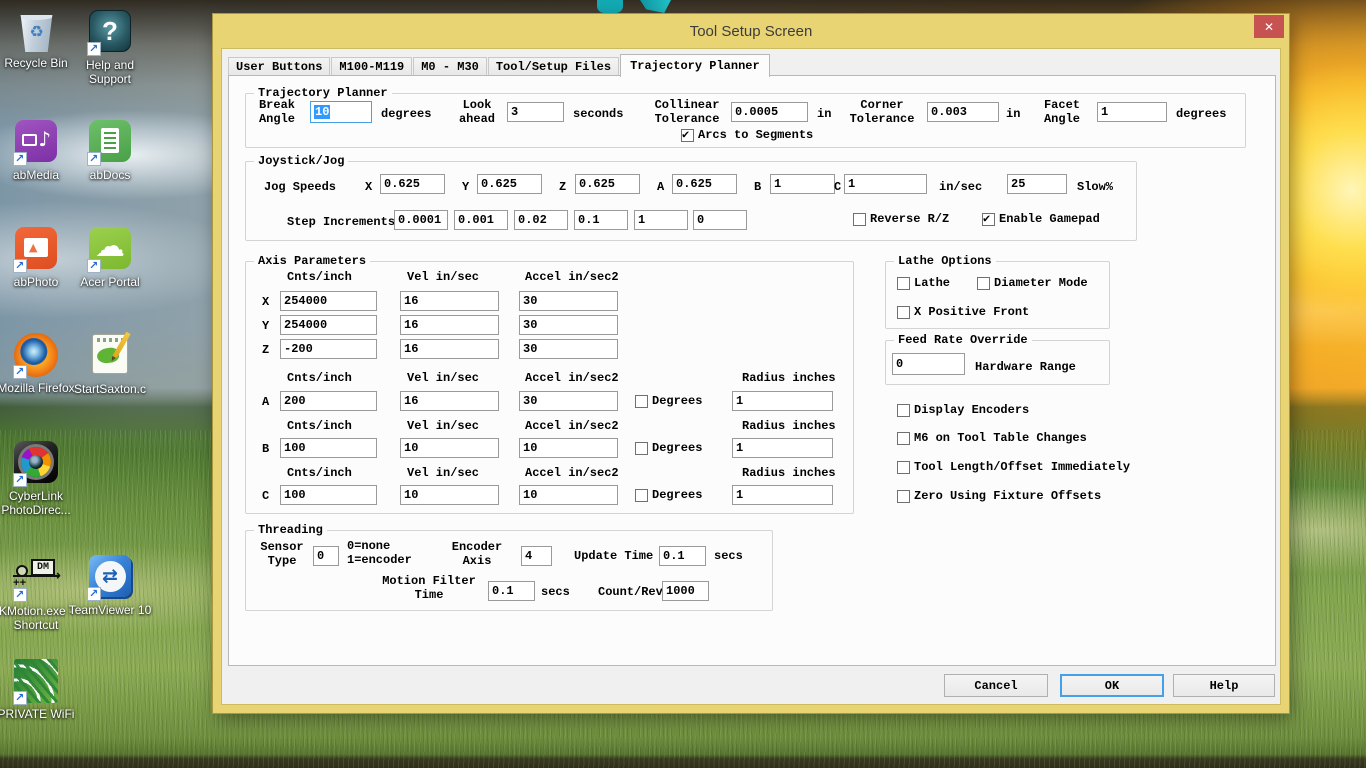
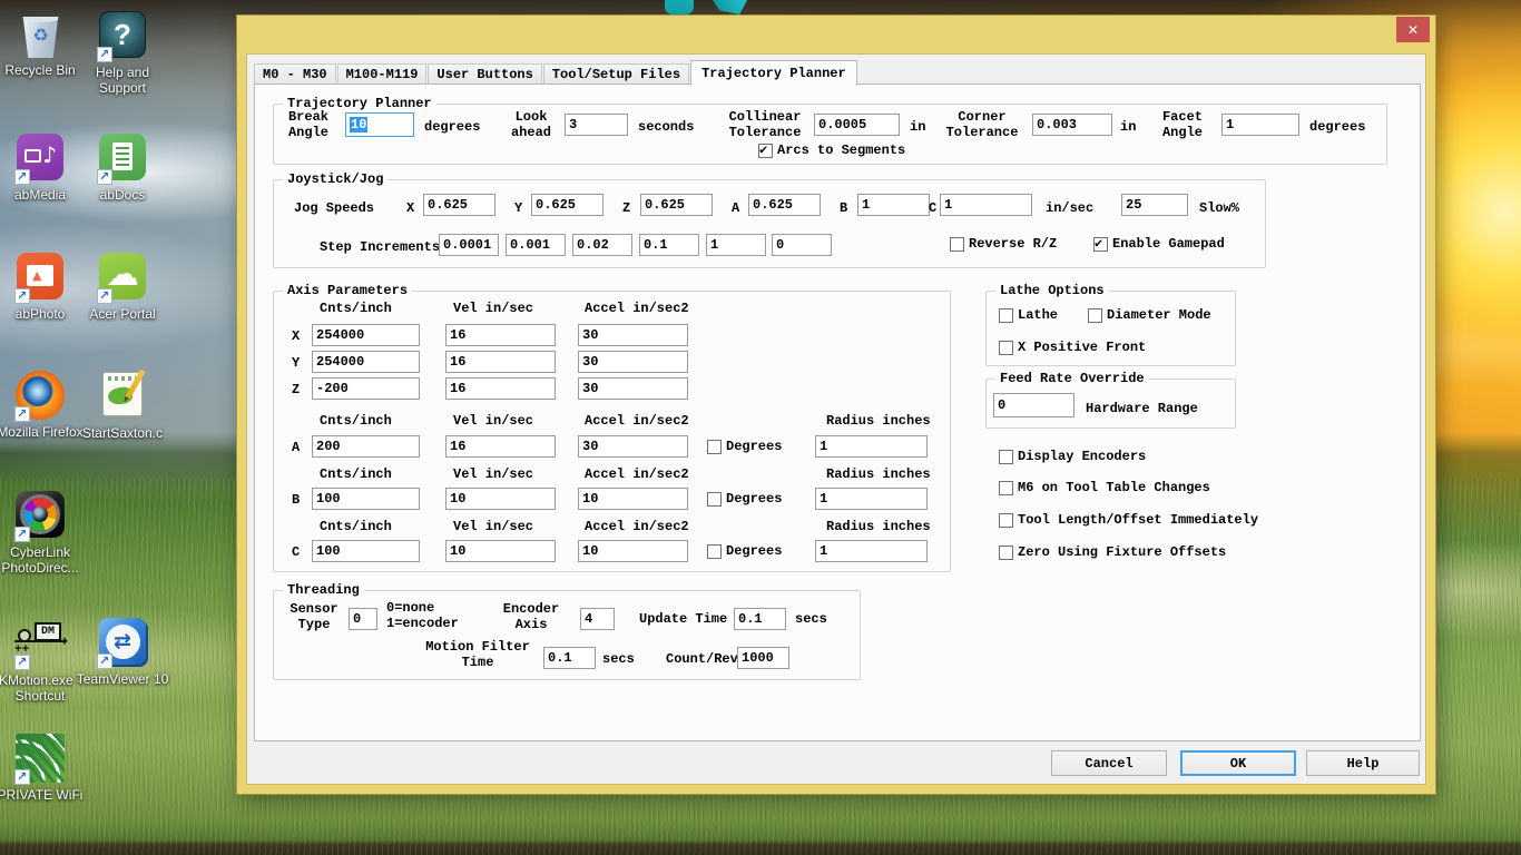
  Recycle Bin
  Help and Support
  abMedia
  abDocs
  abPhoto
  Acer Portal
  Mozilla Firefox
  StartSaxton.c
  CyberLink PhotoDirec...
  DM
  ++
  →
  KMotion.exe - Shortcut
  TeamViewer 10
  PRIVATE WiFi
- Tool Setup Screen
  ✕
- User Buttons
+ M0 - M30
  M100-M119
- M0 - M30
+ User Buttons
  Tool/Setup Files
  Trajectory Planner
  Trajectory Planner
  Break
  Angle
  10
  degrees
  Look
  ahead
  3
  seconds
  Collinear
  Tolerance
  0.0005
  in
  Corner
  Tolerance
  0.003
  in
  Facet
  Angle
  1
  degrees
  Arcs to Segments
  Joystick/Jog
  Jog Speeds
  X
  0.625
  Y
  0.625
  Z
  0.625
  A
  0.625
  B
  1
  C
  1
  in/sec
  25
  Slow%
  Step Increments
  0.0001
  0.001
  0.02
  0.1
  1
  0
  Reverse R/Z
  Enable Gamepad
  Axis Parameters
  Cnts/inch
  Vel in/sec
  Accel in/sec2
  X
  254000
  16
  30
  Y
  254000
  16
  30
  Z
  -200
  16
  30
  Cnts/inch
  Vel in/sec
  Accel in/sec2
  Radius inches
  A
  200
  16
  30
  Degrees
  1
  Cnts/inch
  Vel in/sec
  Accel in/sec2
  Radius inches
  B
  100
  10
  10
  Degrees
  1
  Cnts/inch
  Vel in/sec
  Accel in/sec2
  Radius inches
  C
  100
  10
  10
  Degrees
  1
  Threading
  Sensor
  Type
  0
  0=none
  1=encoder
  Encoder
  Axis
  4
  Update Time
  0.1
  secs
  Motion Filter
  Time
  0.1
  secs
  Count/Rev
  1000
  Lathe Options
  Lathe
  Diameter Mode
  X Positive Front
  Feed Rate Override
  0
  Hardware Range
  Display Encoders
  M6 on Tool Table Changes
  Tool Length/Offset Immediately
  Zero Using Fixture Offsets
  Cancel
  OK
  Help
